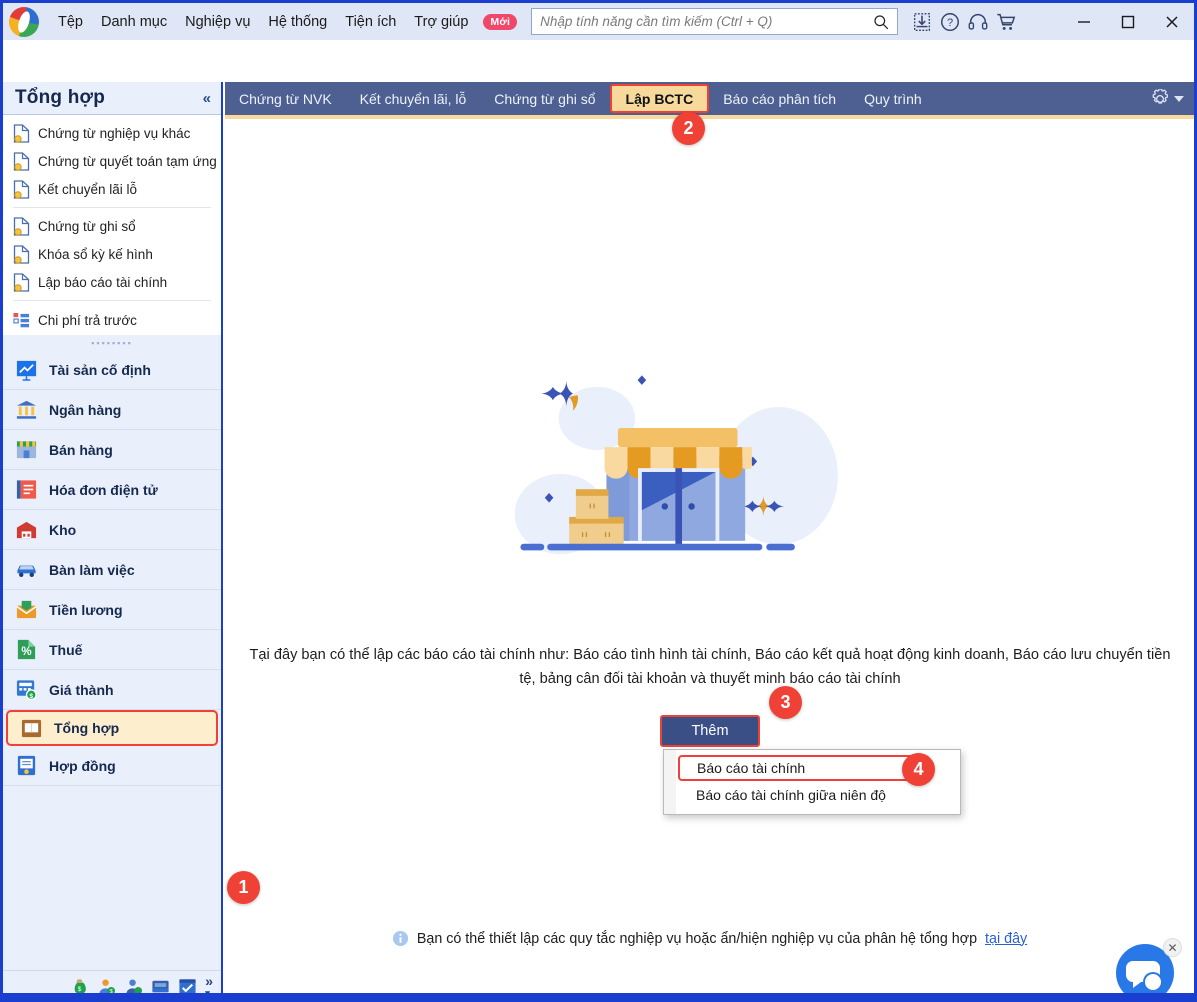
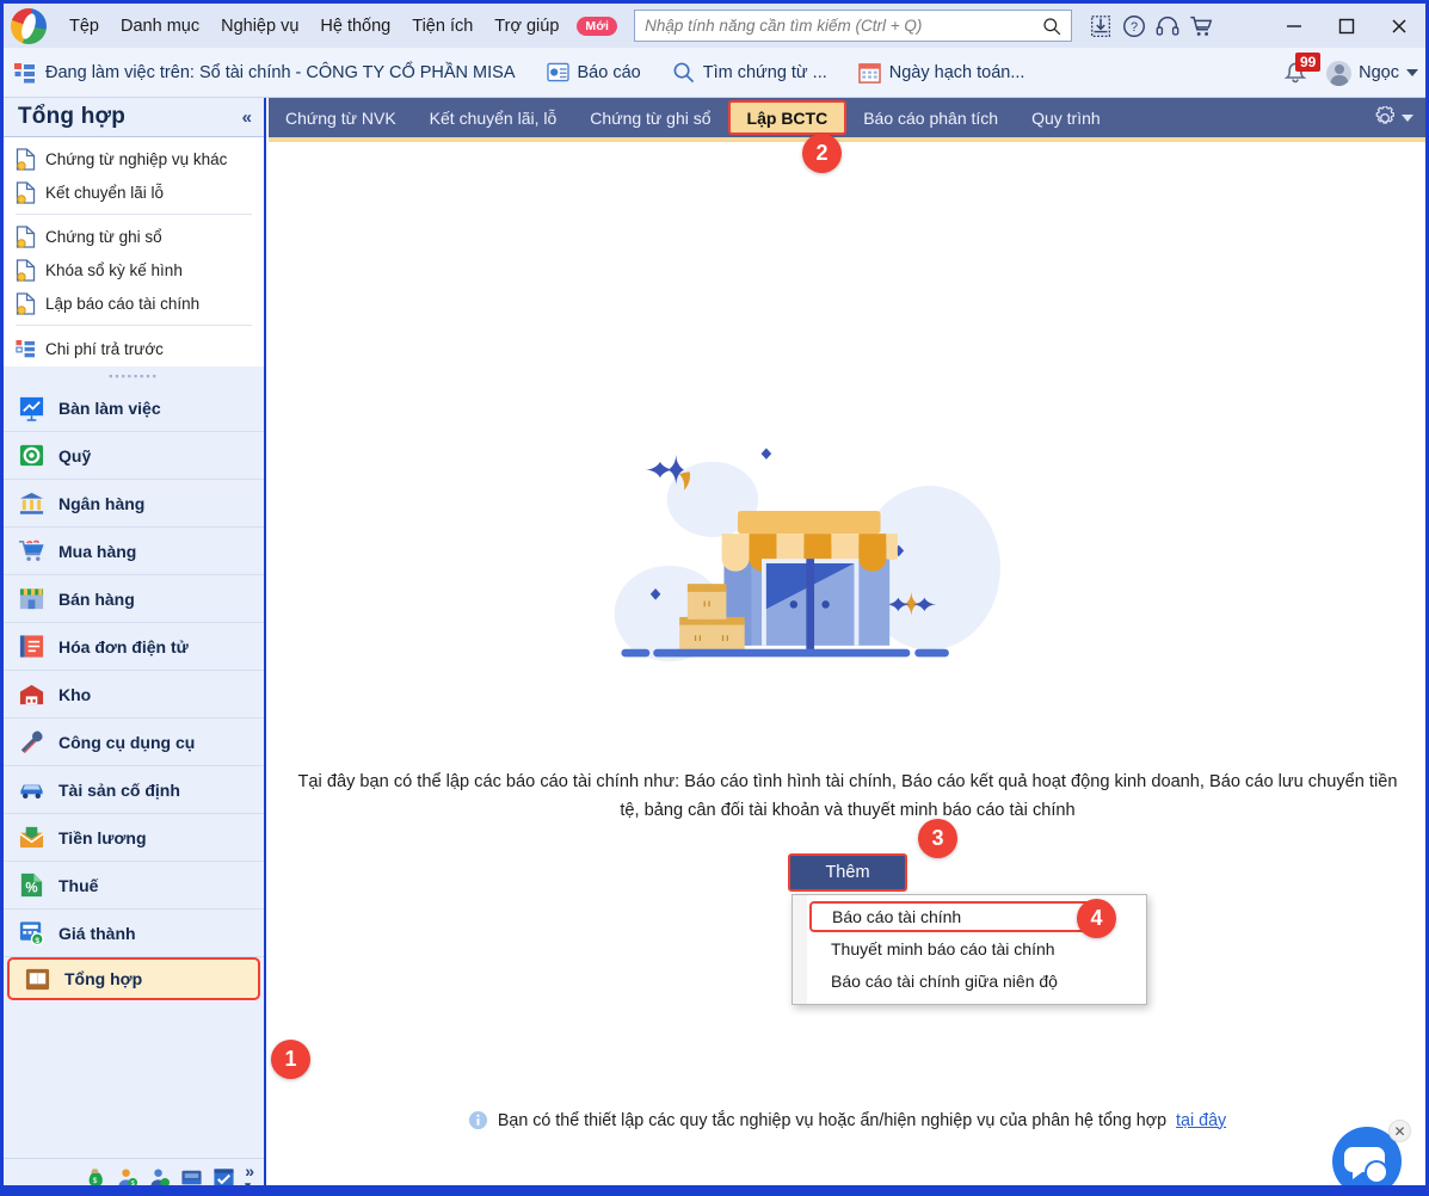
  Tệp
  Danh mục
  Nghiệp vụ
  Hệ thống
  Tiện ích
  Trợ giúp
  Mới
  Nhập tính năng cần tìm kiếm (Ctrl + Q)
  ?
+ Đang làm việc trên: Sổ tài chính - CÔNG TY CỔ PHẦN MISA
+ Báo cáo
+ Tìm chứng từ ...
+ Ngày hạch toán...
+ 99
+ Ngọc
  Tổng hợp
  «
  Chứng từ nghiệp vụ khác
- Chứng từ quyết toán tạm ứng
  Kết chuyển lãi lỗ
  Chứng từ ghi sổ
  Khóa sổ kỳ kế hình
  Lập báo cáo tài chính
  Chi phí trả trước
  ▪▪▪▪▪▪▪▪
- Tài sản cố định
+ Bàn làm việc
+ Quỹ
  Ngân hàng
+ Mua hàng
  Bán hàng
  Hóa đơn điện tử
  Kho
+ Công cụ dụng cụ
- Bàn làm việc
+ Tài sản cố định
  Tiền lương
  %
  Thuế
  Giá thành
  Tổng hợp
- Hợp đồng
  »
  Chứng từ NVK
  Kết chuyển lãi, lỗ
  Chứng từ ghi sổ
  Lập BCTC
  Báo cáo phân tích
  Quy trình
  Tại đây bạn có thể lập các báo cáo tài chính như: Báo cáo tình hình tài chính, Báo cáo kết quả hoạt động kinh doanh, Báo cáo lưu chuyển tiền tệ, bảng cân đối tài khoản và thuyết minh báo cáo tài chính
  Thêm
  Báo cáo tài chính
+ Thuyết minh báo cáo tài chính
  Báo cáo tài chính giữa niên độ
  Bạn có thể thiết lập các quy tắc nghiệp vụ hoặc ẩn/hiện nghiệp vụ của phân hệ tổng hợp
  tại đây
  ✕
  1
  2
  3
  4
